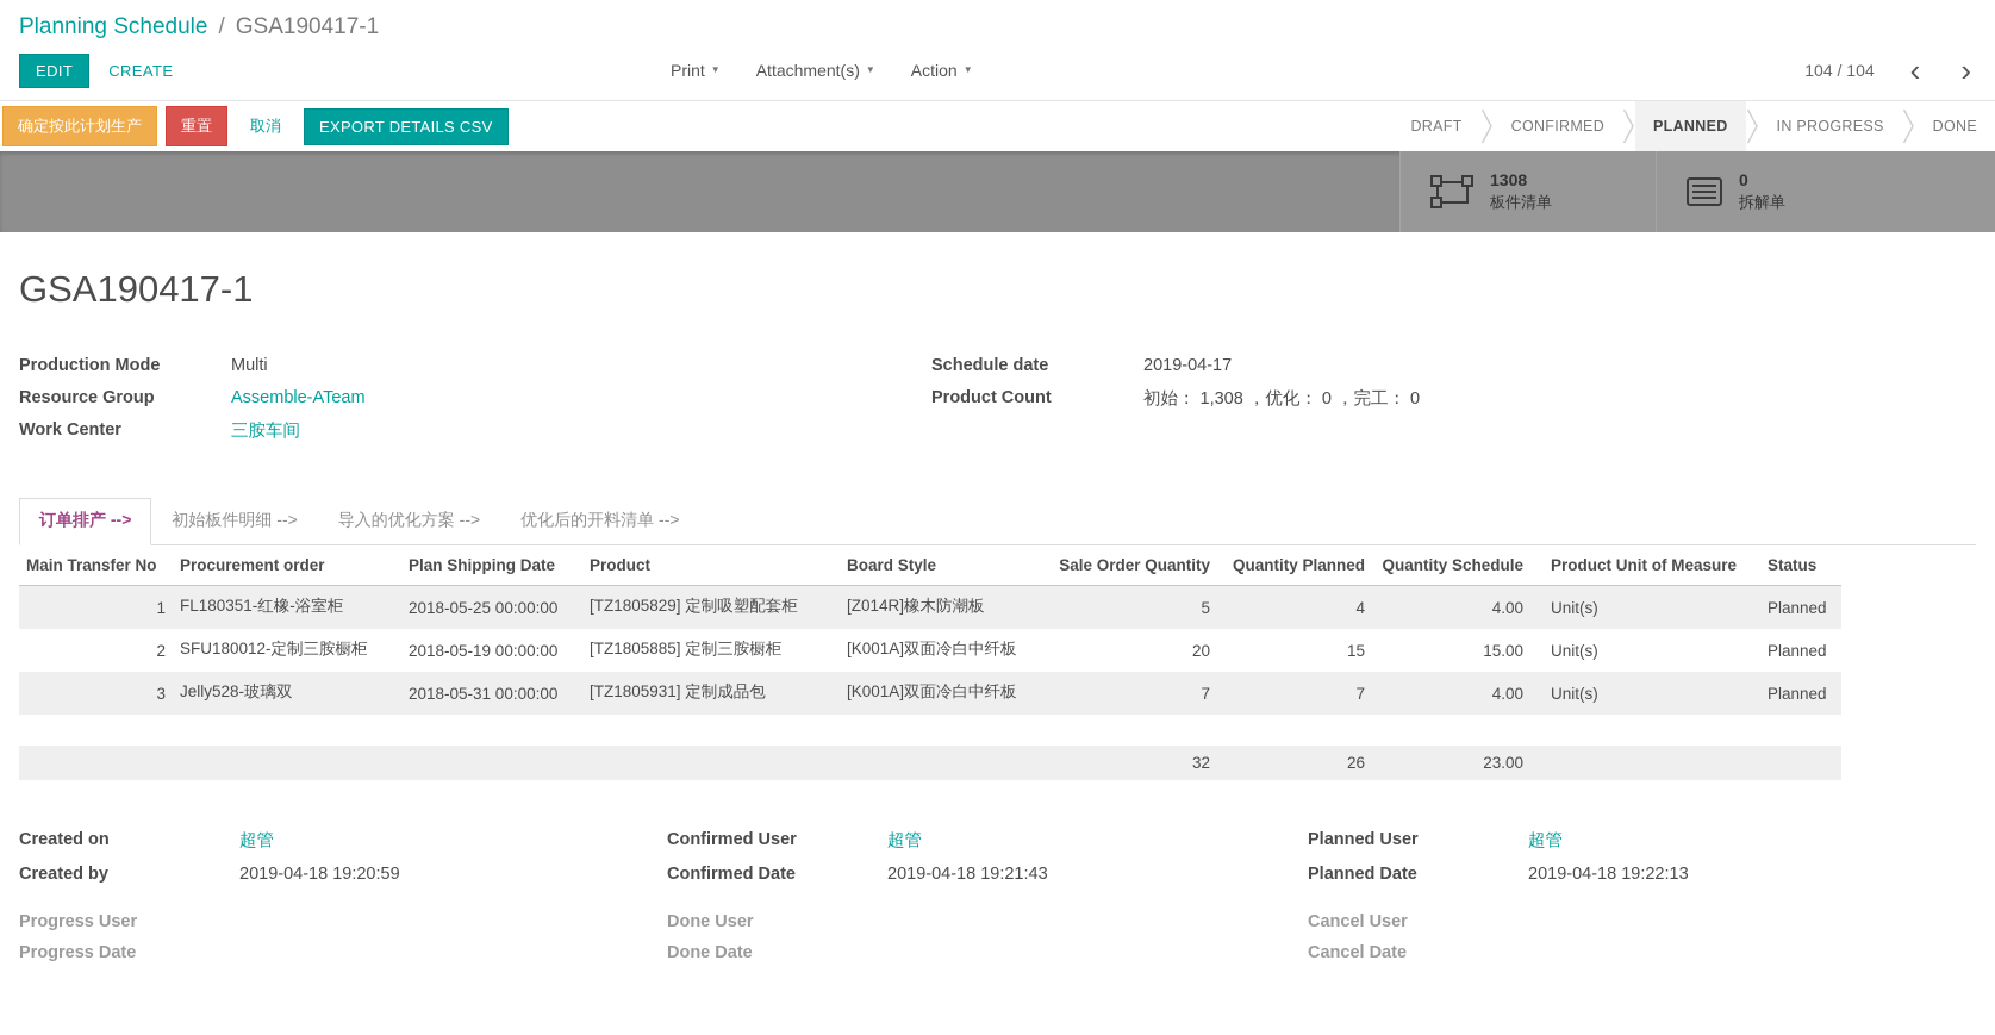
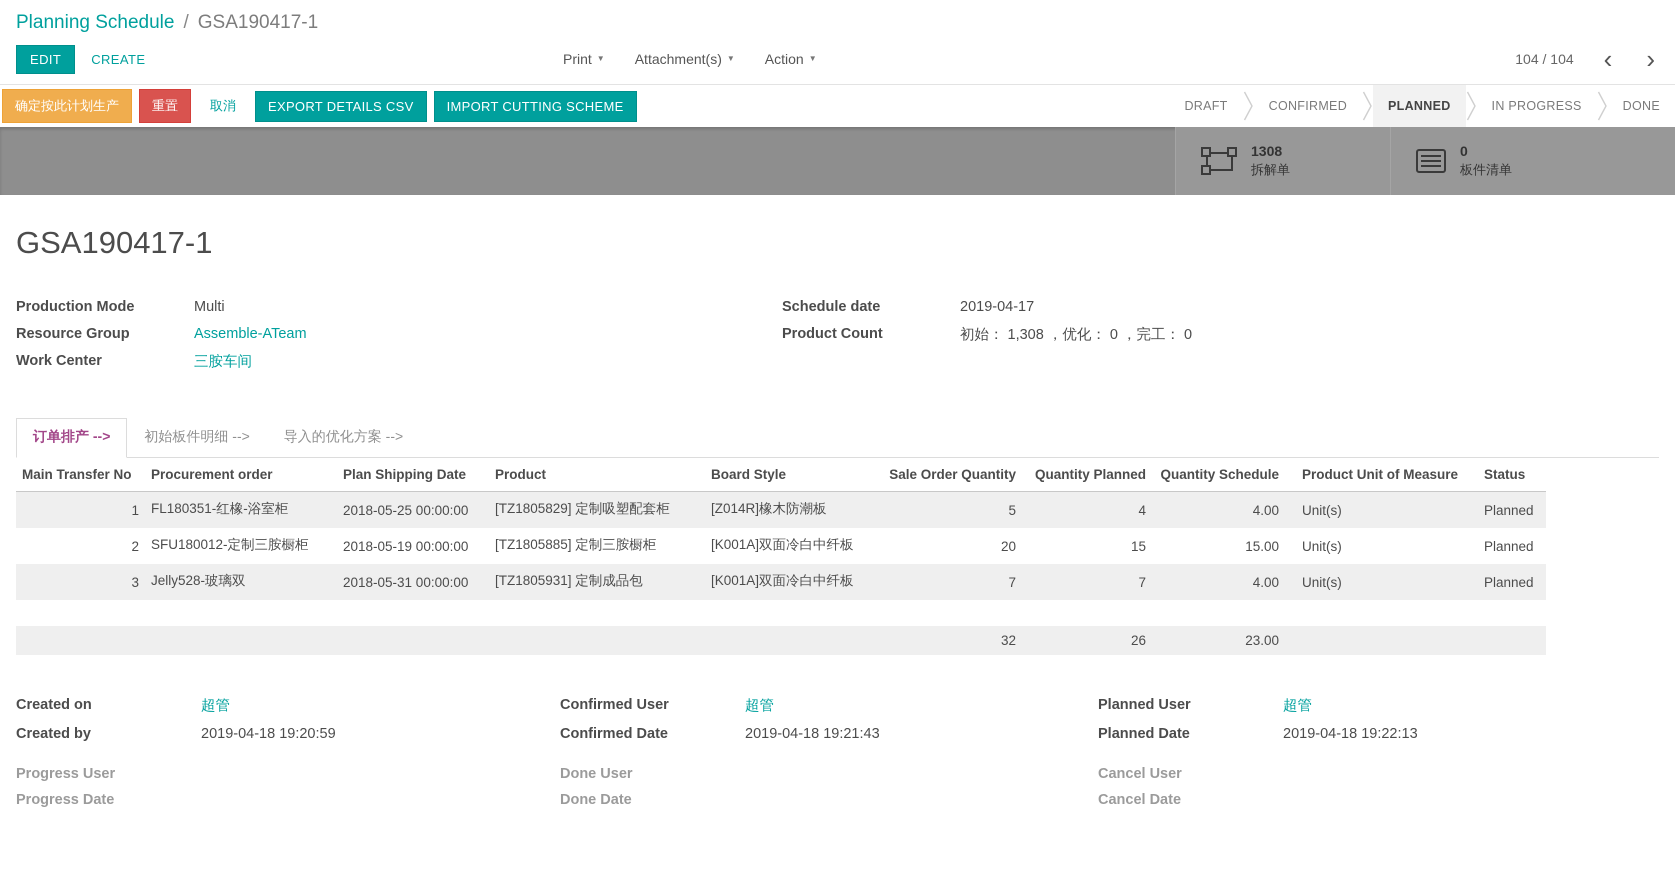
  Planning Schedule
  /
  GSA190417-1
  EDIT
  CREATE
  Print
  ▼
  Attachment(s)
  ▼
  Action
  ▼
  104 / 104
  ‹
  ›
  确定按此计划生产
  重置
  取消
  EXPORT DETAILS CSV
+ IMPORT CUTTING SCHEME
  DRAFT
  CONFIRMED
  PLANNED
  IN PROGRESS
  DONE
  1308
- 板件清单
+ 拆解单
  0
- 拆解单
+ 板件清单
  GSA190417-1
  Production Mode
  Multi
  Resource Group
  Assemble-ATeam
  Work Center
  三胺车间
  Schedule date
  2019-04-17
  Product Count
  初始： 1,308 ，优化： 0 ，完工： 0
  订单排产 -->
  初始板件明细 -->
  导入的优化方案 -->
- 优化后的开料清单 -->
  Main Transfer No	Procurement order	Plan Shipping Date	Product	Board Style	Sale Order Quantity	Quantity Planned	Quantity Schedule	Product Unit of Measure	Status
  1	FL180351-红橡-浴室柜	2018-05-25 00:00:00	[TZ1805829] 定制吸塑配套柜	[Z014R]橡木防潮板	5	4	4.00	Unit(s)	Planned
  2	SFU180012-定制三胺橱柜	2018-05-19 00:00:00	[TZ1805885] 定制三胺橱柜	[K001A]双面冷白中纤板	20	15	15.00	Unit(s)	Planned
  3	Jelly528-玻璃双	2018-05-31 00:00:00	[TZ1805931] 定制成品包	[K001A]双面冷白中纤板	7	7	4.00	Unit(s)	Planned
  					32	26	23.00
  Created on
  超管
  Created by
  2019-04-18 19:20:59
  Progress User
  Progress Date
  Confirmed User
  超管
  Confirmed Date
  2019-04-18 19:21:43
  Done User
  Done Date
  Planned User
  超管
  Planned Date
  2019-04-18 19:22:13
  Cancel User
  Cancel Date
